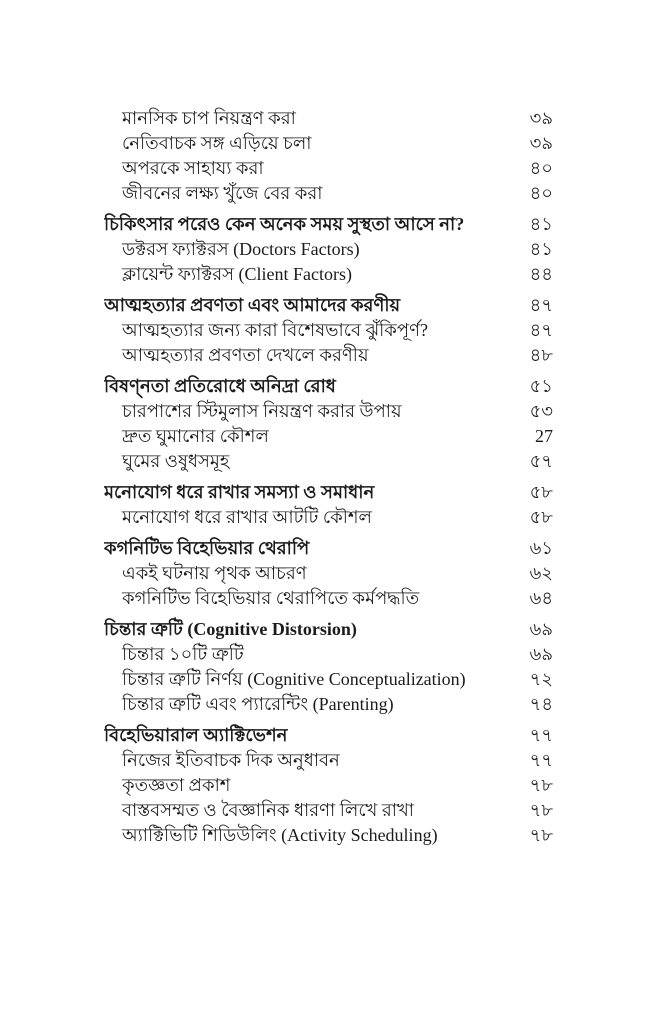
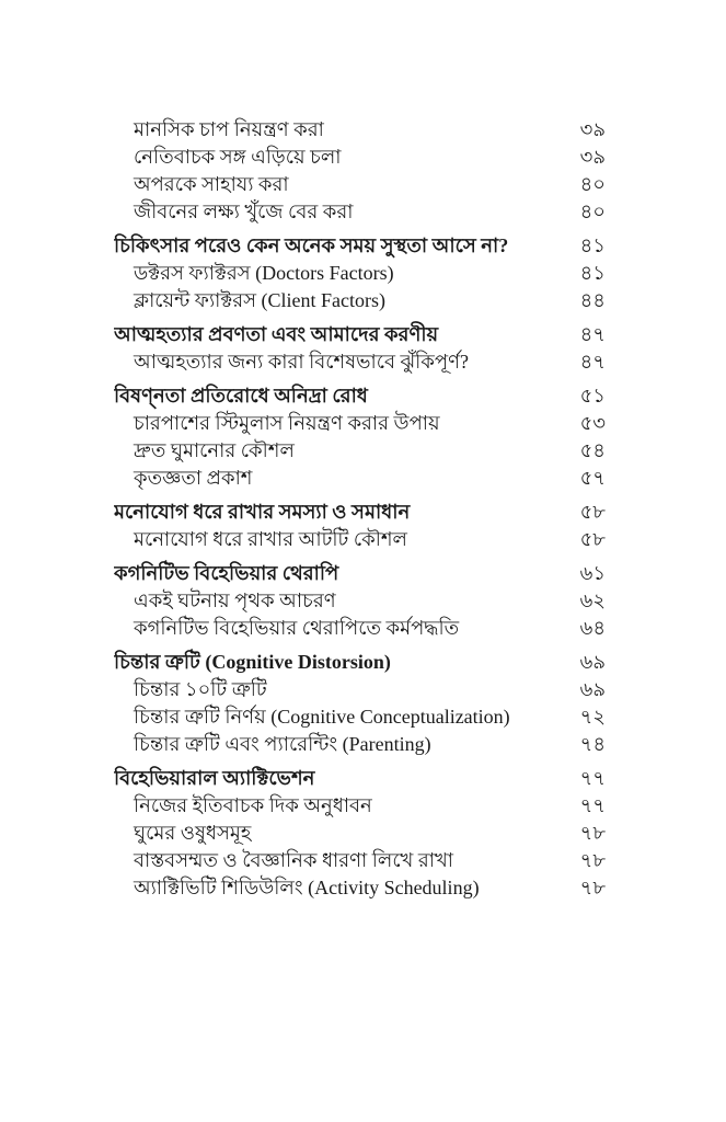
  মানসিক চাপ নিয়ন্ত্রণ করা
  ৩৯
  নেতিবাচক সঙ্গ এড়িয়ে চলা
  ৩৯
  অপরকে সাহায্য করা
  ৪০
  জীবনের লক্ষ্য খুঁজে বের করা
  ৪০
  চিকিৎসার পরেও কেন অনেক সময় সুস্থতা আসে না?
  ৪১
  ডক্টরস ফ্যাক্টরস (Doctors Factors)
  ৪১
  ক্লায়েন্ট ফ্যাক্টরস (Client Factors)
  ৪৪
  আত্মহত্যার প্রবণতা এবং আমাদের করণীয়
  ৪৭
  আত্মহত্যার জন্য কারা বিশেষভাবে ঝুঁকিপূর্ণ?
  ৪৭
- আত্মহত্যার প্রবণতা দেখলে করণীয়
- ৪৮
  বিষণ্নতা প্রতিরোধে অনিদ্রা রোধ
  ৫১
  চারপাশের স্টিমুলাস নিয়ন্ত্রণ করার উপায়
  ৫৩
  দ্রুত ঘুমানোর কৌশল
- 27
+ ৫৪
- ঘুমের ওষুধসমূহ
+ কৃতজ্ঞতা প্রকাশ
  ৫৭
  মনোযোগ ধরে রাখার সমস্যা ও সমাধান
  ৫৮
  মনোযোগ ধরে রাখার আটটি কৌশল
  ৫৮
  কগনিটিভ বিহেভিয়ার থেরাপি
  ৬১
  একই ঘটনায় পৃথক আচরণ
  ৬২
  কগনিটিভ বিহেভিয়ার থেরাপিতে কর্মপদ্ধতি
  ৬৪
  চিন্তার ত্রুটি (Cognitive Distorsion)
  ৬৯
  চিন্তার ১০টি ত্রুটি
  ৬৯
  চিন্তার ত্রুটি নির্ণয় (Cognitive Conceptualization)
  ৭২
  চিন্তার ত্রুটি এবং প্যারেন্টিং (Parenting)
  ৭৪
  বিহেভিয়ারাল অ্যাক্টিভেশন
  ৭৭
  নিজের ইতিবাচক দিক অনুধাবন
  ৭৭
- কৃতজ্ঞতা প্রকাশ
+ ঘুমের ওষুধসমূহ
  ৭৮
  বাস্তবসম্মত ও বৈজ্ঞানিক ধারণা লিখে রাখা
  ৭৮
  অ্যাক্টিভিটি শিডিউলিং (Activity Scheduling)
  ৭৮
